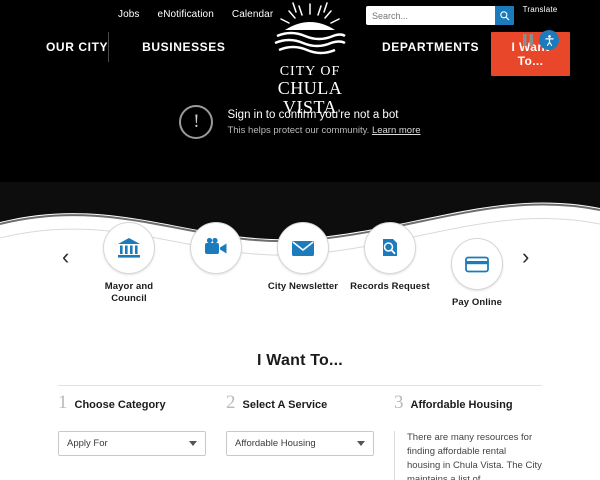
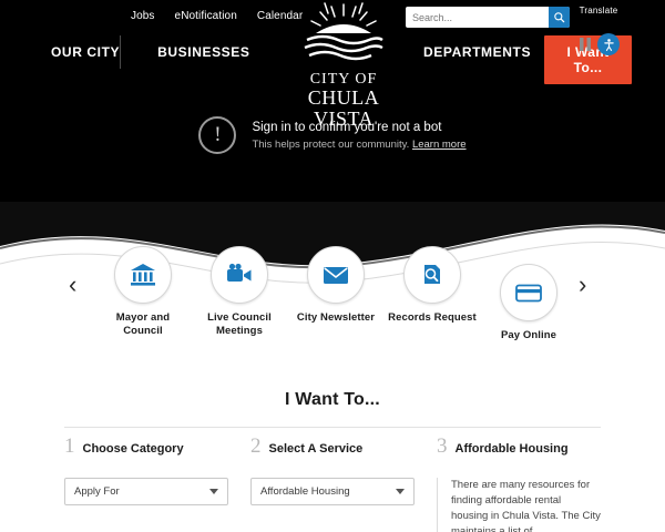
  Jobs
  eNotification
  Calendar
  Search...
  OUR CITY
  BUSINESSES
  DEPARTMENTS
  I Wa To...
  CITY OF
  CHULA VISTA
  Translate
  !
  Sign in to confirm you're not a bot
  This helps protect our community. Learn more
  ‹
  ›
  Mayor and Council
+ Live Council Meetings
  City Newsletter
  Records Request
  Pay Online
  I Want To...
  1
  Choose Category
  Apply For
  2
  Select A Service
  Affordable Housing
  3
  Affordable Housing
  There are many resources for finding affordable rental housing in Chula Vista. The City
